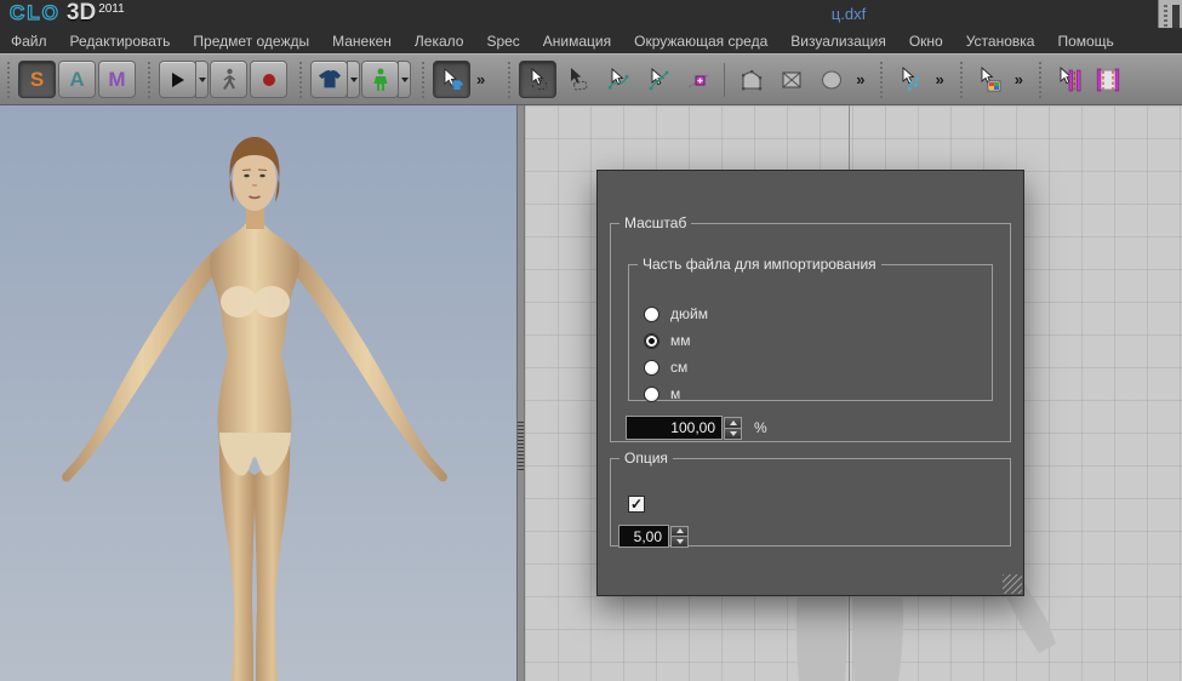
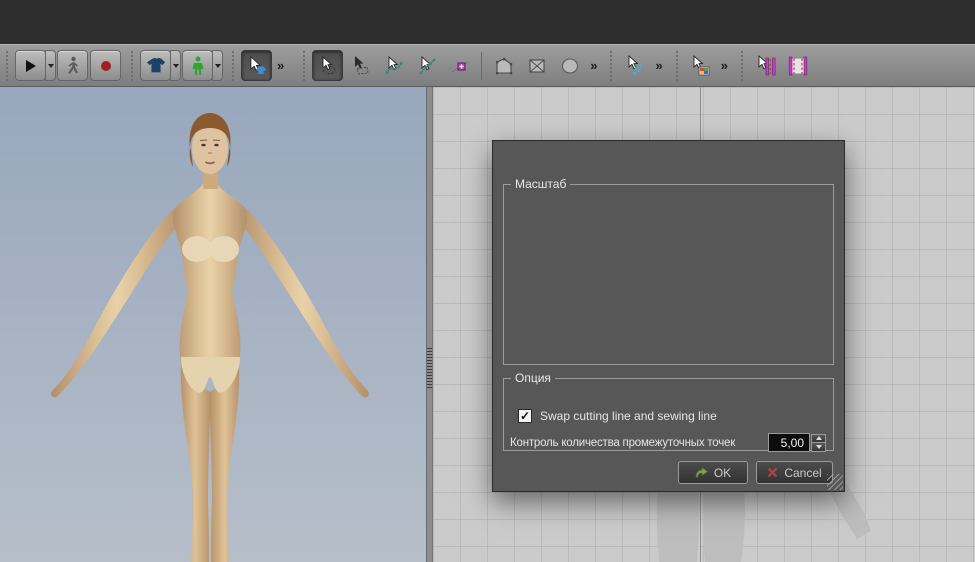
- CLO
- 3D
- 2011
- ц.dxf
- Файл
- Редактировать
- Предмет одежды
- Манекен
- Лекало
- Spec
- Анимация
- Окружающая среда
- Визуализация
- Окно
- Установка
- Помощь
- S
- A
- M
  »
  »
  »
  »
  Масштаб
- Часть файла для импортирования
- дюйм
- мм
- см
- м
- 100,00
- %
  Опция
+ Swap cutting line and sewing line
+ Контроль количества промежуточных точек
  5,00
+ OK
+ Cancel
